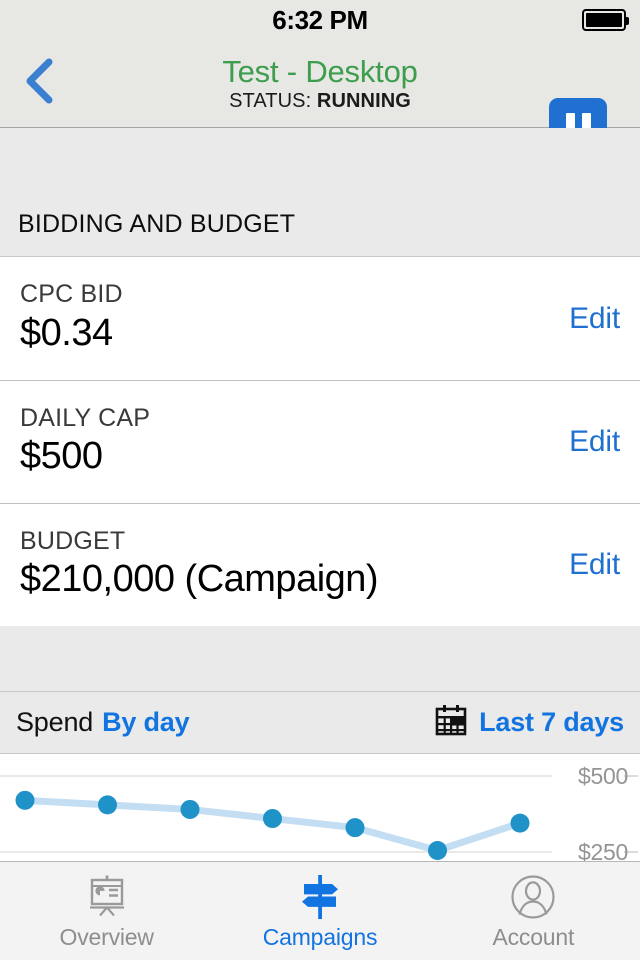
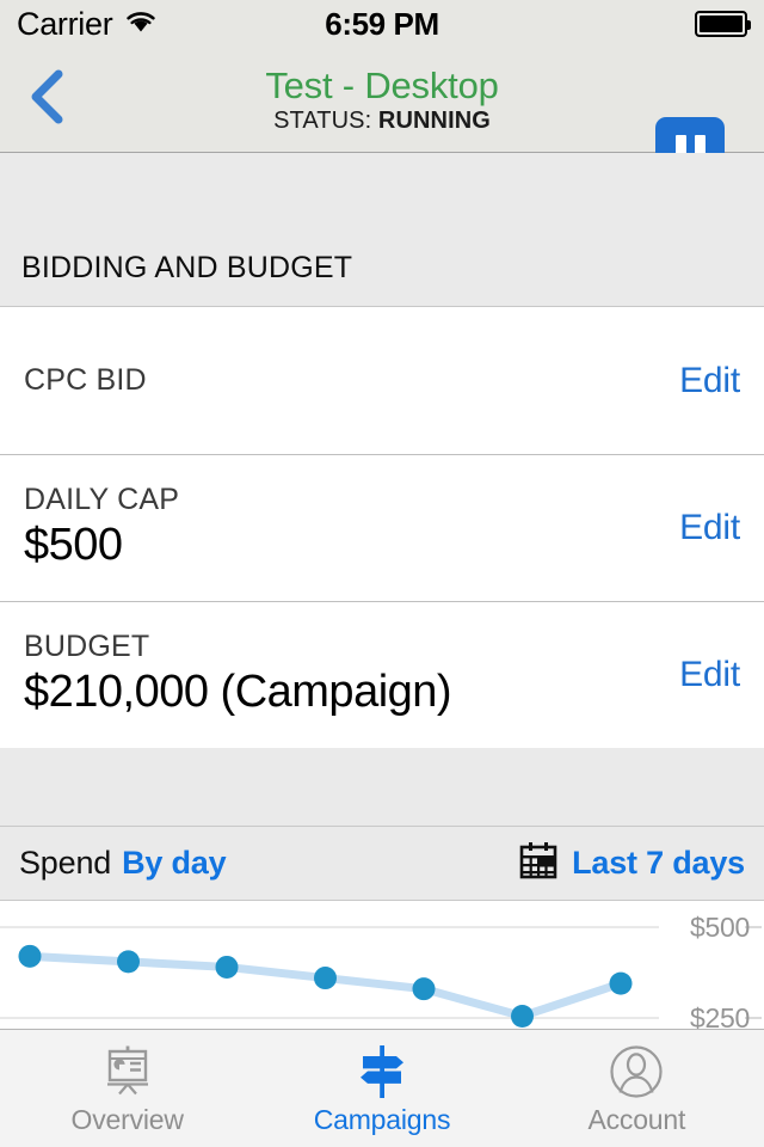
+ Carrier
- 6:32 PM
+ 6:59 PM
  Test - Desktop
  STATUS: RUNNING
  BIDDING AND BUDGET
  CPC BID
- $0.34
  Edit
  DAILY CAP
  $500
  Edit
  BUDGET
  $210,000 (Campaign)
  Edit
  Spend
  By day
  Last 7 days
  $500
  $250
  Overview
  Campaigns
  Account
